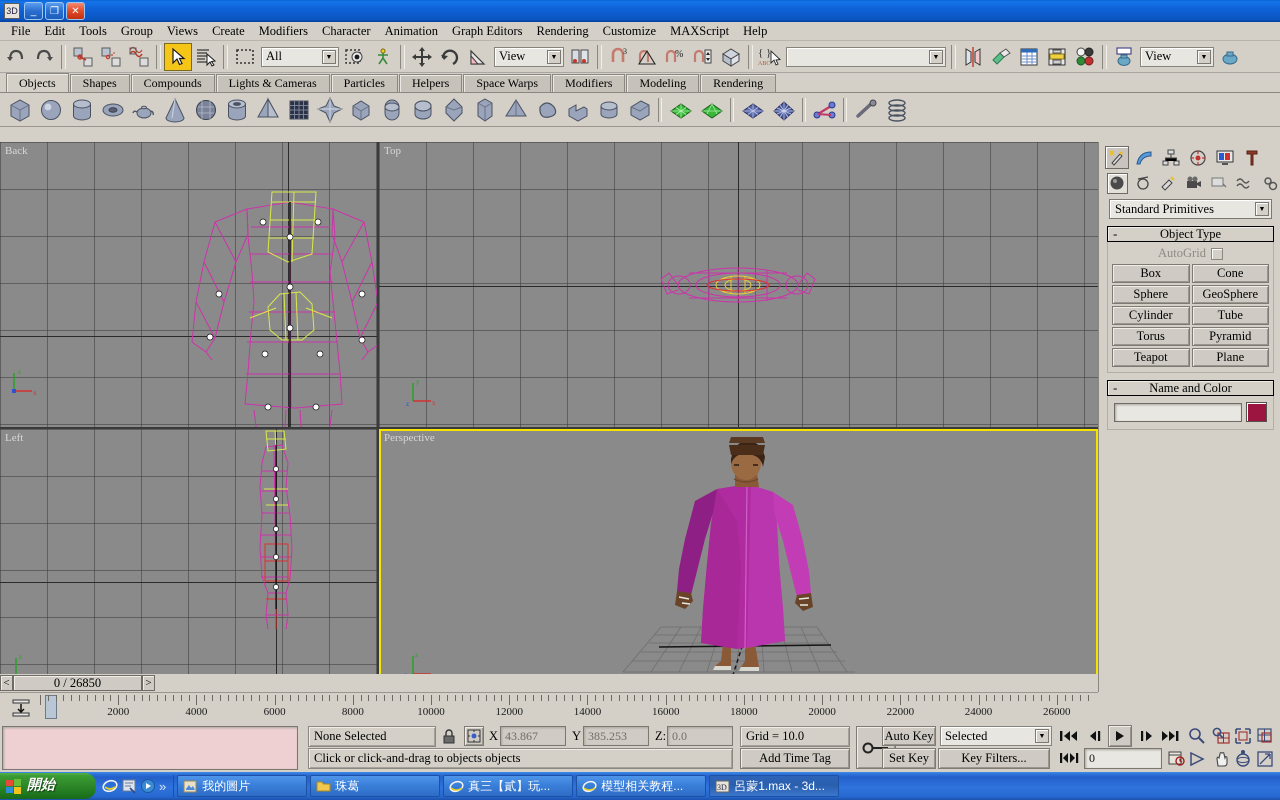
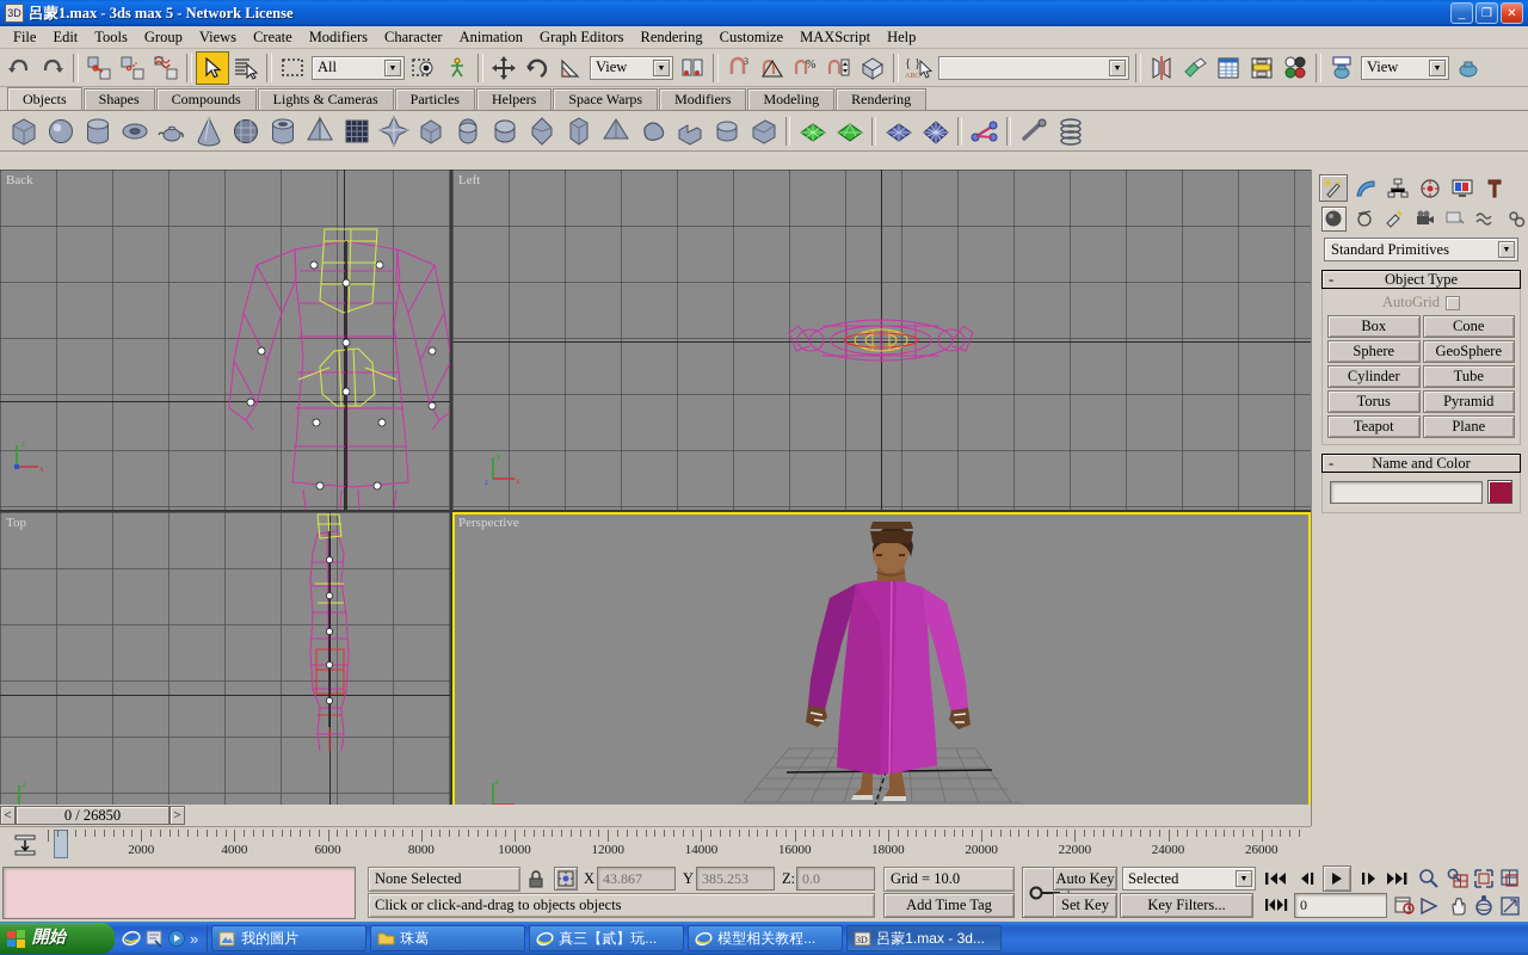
  3D
+ 呂蒙1.max - 3ds max 5 - Network License
  _
  ❐
  ✕
  File
  Edit
  Tools
  Group
  Views
  Create
  Modifiers
  Character
  Animation
  Graph Editors
  Rendering
  Customize
  MAXScript
  Help
  All
  ▼
  View
  ▼
  3
  %
  { }
  ▼
  View
  ▼
  Objects
  Shapes
  Compounds
  Lights & Cameras
  Particles
  Helpers
  Space Warps
  Modifiers
  Modeling
  Rendering
  Back
  z
  x
- Top
+ Left
  y
  x
  z
- Left
+ Top
  z
  Perspective
  z
  Standard Primitives
  ▼
  -
  Object Type
  AutoGrid
  Box
  Cone
  Sphere
  GeoSphere
  Cylinder
  Tube
  Torus
  Pyramid
  Teapot
  Plane
  -
  Name and Color
  <
  0 / 26850
  >
  2000
  4000
  6000
  8000
  10000
  12000
  14000
  16000
  18000
  20000
  22000
  24000
  26000
  None Selected
  X
  43.867
  Y
  385.253
  Z:
  0.0
  Grid = 10.0
  Click or click-and-drag to objects objects
  Add Time Tag
  Auto Key
  Set Key
  Selected
  ▼
  Key Filters...
  0
  開始
  »
  我的圖片
  珠葛
  真三【貳】玩...
  模型相关教程...
  3D
  呂蒙1.max - 3d...
